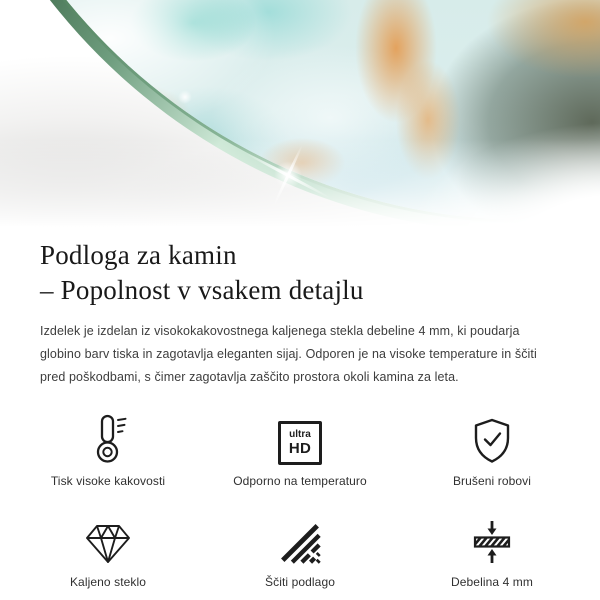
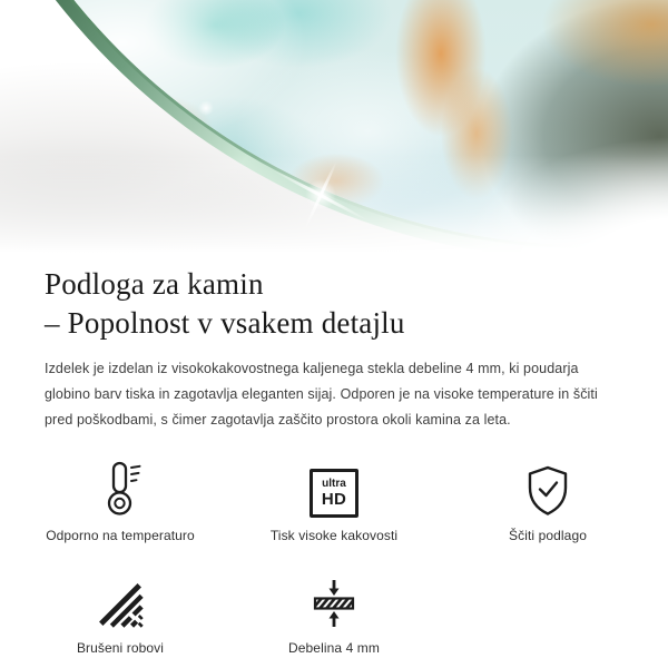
  Podloga za kamin
  – Popolnost v vsakem detajlu
  Izdelek je izdelan iz visokokakovostnega kaljenega stekla debeline 4 mm, ki poudarja globino barv tiska in zagotavlja eleganten sijaj. Odporen je na visoke temperature in ščiti pred poškodbami, s čimer zagotavlja zaščito prostora okoli kamina za leta.
- Tisk visoke kakovosti
+ Odporno na temperaturo
  ultra
  HD
- Odporno na temperaturo
+ Tisk visoke kakovosti
- Brušeni robovi
+ Ščiti podlago
- Kaljeno steklo
- Ščiti podlago
+ Brušeni robovi
  Debelina 4 mm
